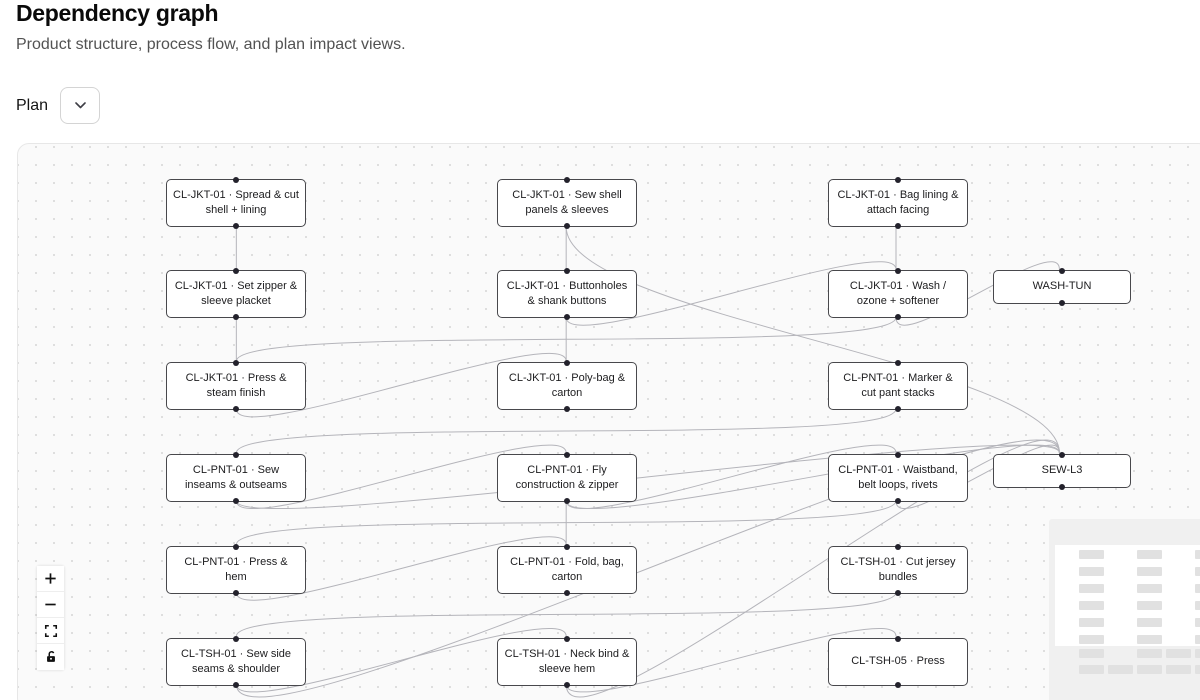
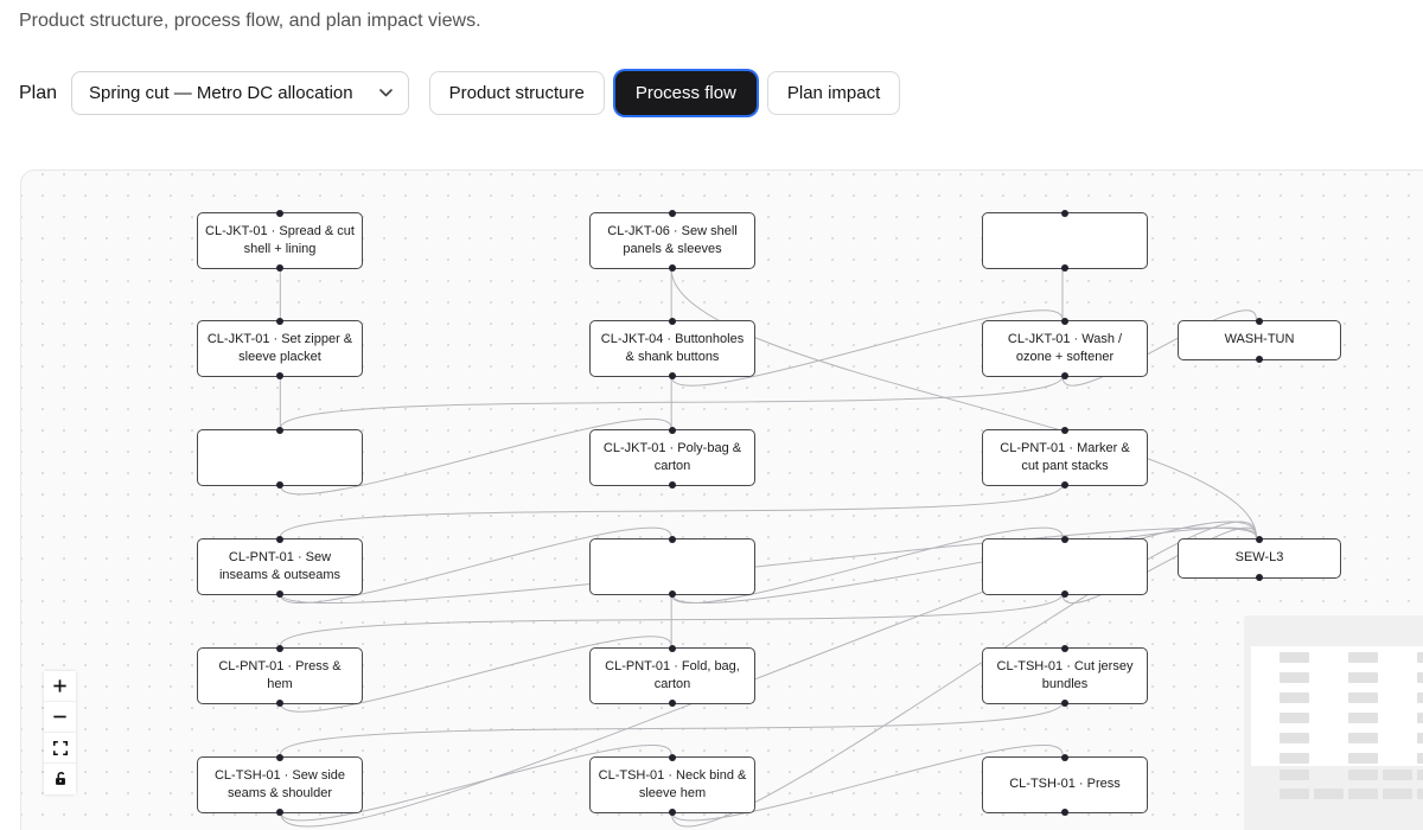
- Dependency graph
  Product structure, process flow, and plan impact views.
  Plan
+ Spring cut — Metro DC allocation
+ Product structure
+ Process flow
+ Plan impact
  CL-JKT-01 · Spread & cut shell + lining
- CL-JKT-01 · Sew shell panels & sleeves
+ CL-JKT-06 · Sew shell panels & sleeves
- CL-JKT-01 · Bag lining & attach facing
  CL-JKT-01 · Set zipper & sleeve placket
- CL-JKT-01 · Buttonholes & shank buttons
+ CL-JKT-04 · Buttonholes & shank buttons
  CL-JKT-01 · Wash / ozone + softener
  WASH-TUN
- CL-JKT-01 · Press & steam finish
  CL-JKT-01 · Poly-bag & carton
  CL-PNT-01 · Marker & cut pant stacks
  CL-PNT-01 · Sew inseams & outseams
- CL-PNT-01 · Fly construction & zipper
- CL-PNT-01 · Waistband, belt loops, rivets
  SEW-L3
  CL-PNT-01 · Press & hem
  CL-PNT-01 · Fold, bag, carton
  CL-TSH-01 · Cut jersey bundles
  CL-TSH-01 · Sew side seams & shoulder
  CL-TSH-01 · Neck bind & sleeve hem
- CL-TSH-05 · Press
+ CL-TSH-01 · Press
